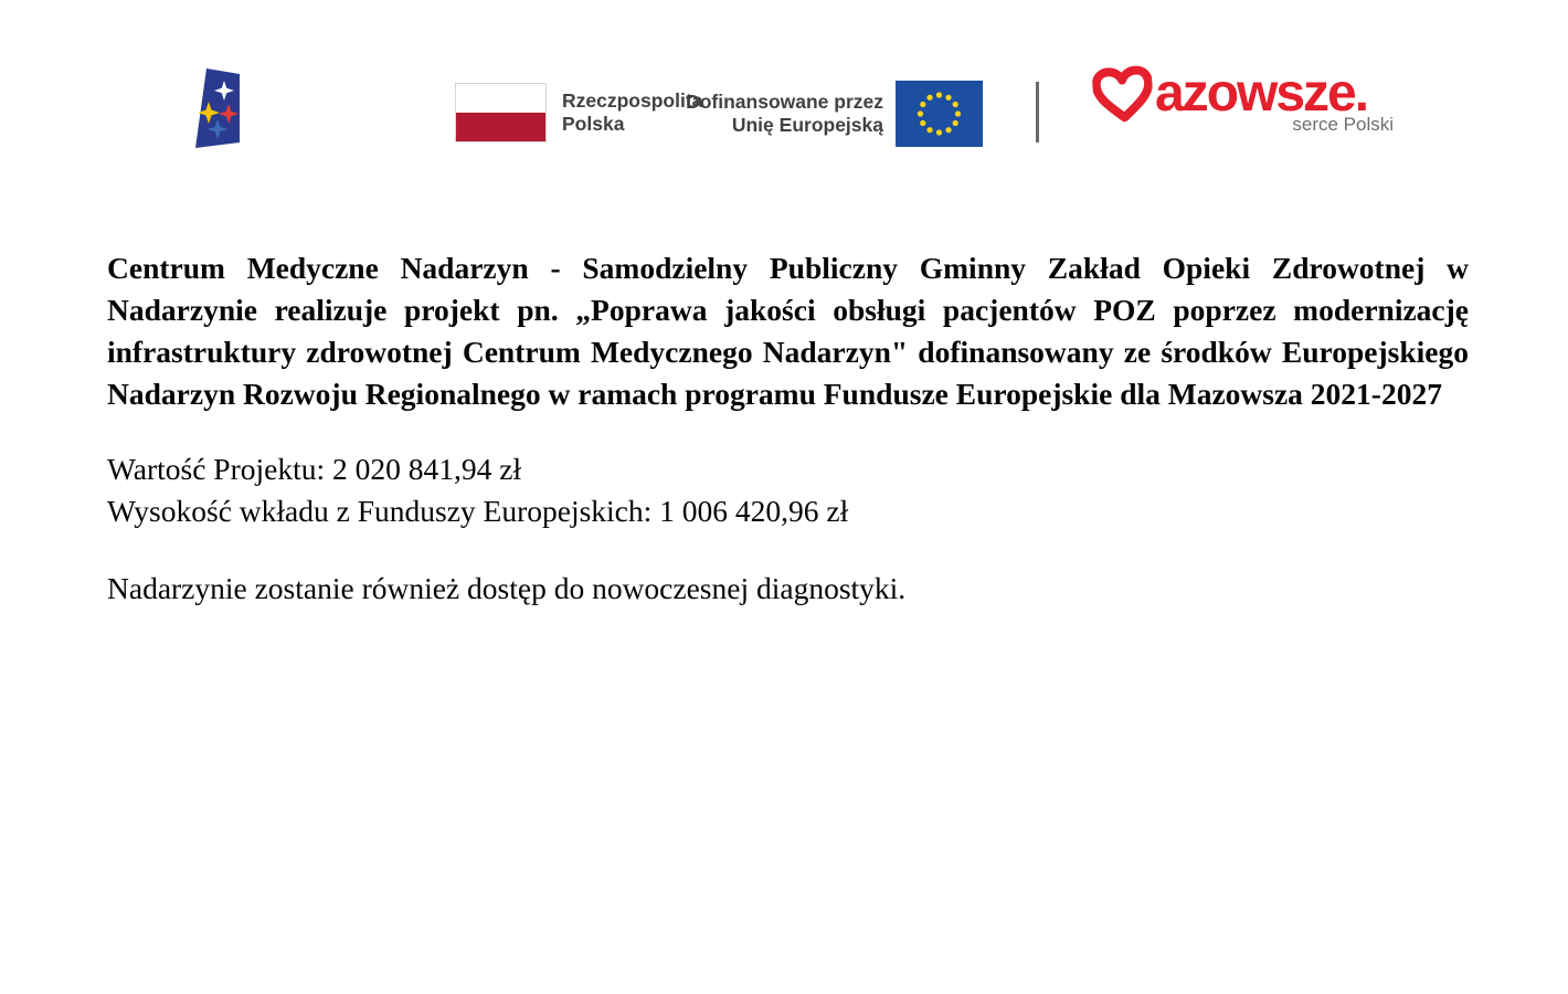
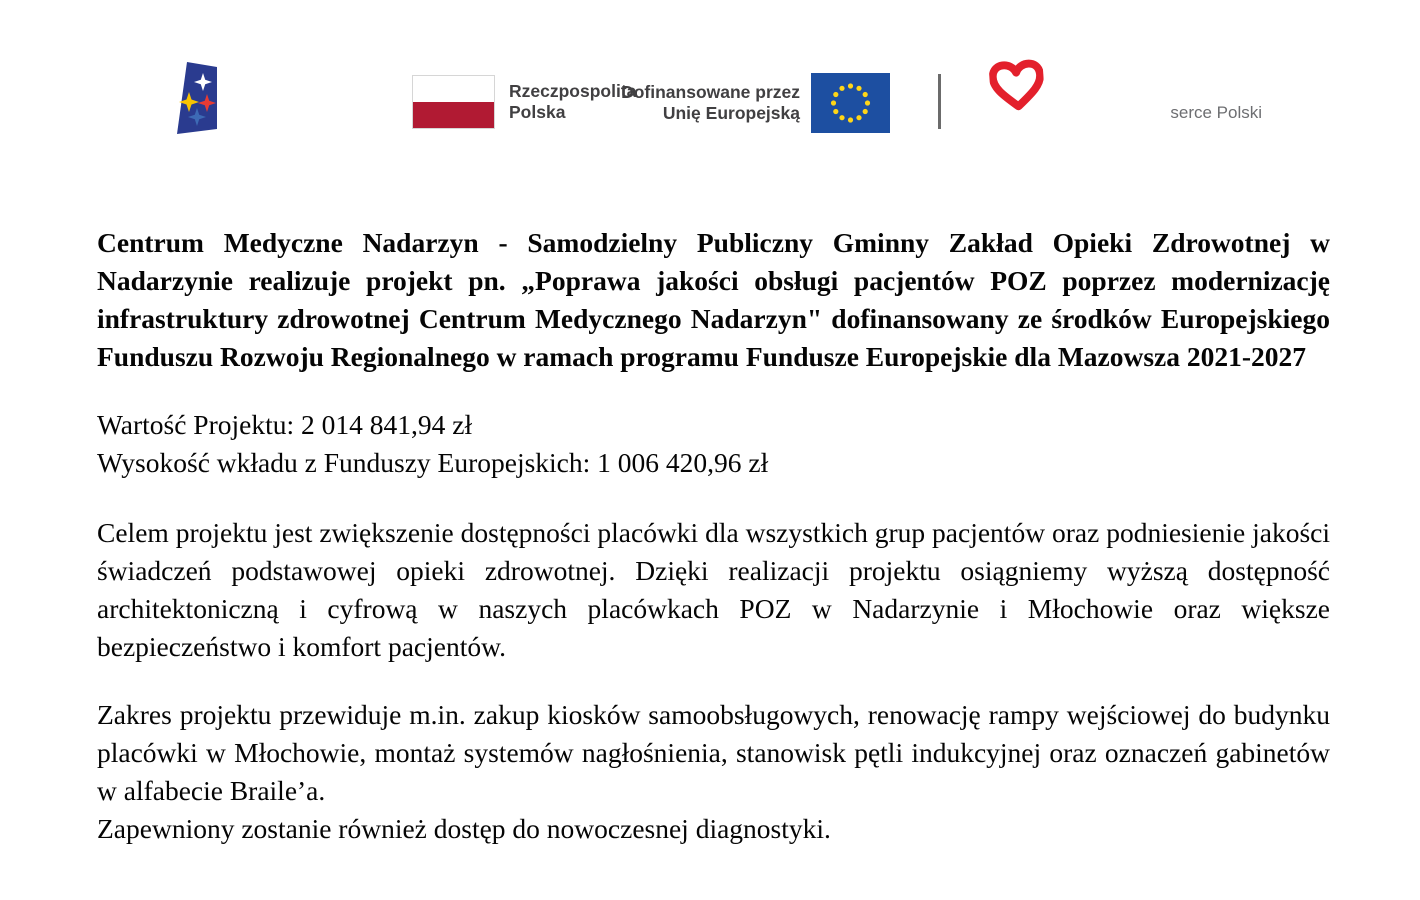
  Rzeczpospolita
  Polska
  Dofinansowane przez
  Unię Europejską
- azowsze.
  serce Polski
- Centrum Medyczne Nadarzyn - Samodzielny Publiczny Gminny Zakład Opieki Zdrowotnej w Nadarzynie realizuje projekt pn. „Poprawa jakości obsługi pacjentów POZ poprzez modernizację infrastruktury zdrowotnej Centrum Medycznego Nadarzyn" dofinansowany ze środków Europejskiego Nadarzyn Rozwoju Regionalnego w ramach programu Fundusze Europejskie dla Mazowsza 2021-2027
+ Centrum Medyczne Nadarzyn - Samodzielny Publiczny Gminny Zakład Opieki Zdrowotnej w Nadarzynie realizuje projekt pn. „Poprawa jakości obsługi pacjentów POZ poprzez modernizację infrastruktury zdrowotnej Centrum Medycznego Nadarzyn" dofinansowany ze środków Europejskiego Funduszu Rozwoju Regionalnego w ramach programu Fundusze Europejskie dla Mazowsza 2021-2027
- Wartość Projektu: 2 020 841,94 zł
+ Wartość Projektu: 2 014 841,94 zł
  Wysokość wkładu z Funduszy Europejskich: 1 006 420,96 zł
+ Celem projektu jest zwiększenie dostępności placówki dla wszystkich grup pacjentów oraz podniesienie jakości świadczeń podstawowej opieki zdrowotnej. Dzięki realizacji projektu osiągniemy wyższą dostępność architektoniczną i cyfrową w naszych placówkach POZ w Nadarzynie i Młochowie oraz większe bezpieczeństwo i komfort pacjentów.
+ Zakres projektu przewiduje m.in. zakup kiosków samoobsługowych, renowację rampy wejściowej do budynku placówki w Młochowie, montaż systemów nagłośnienia, stanowisk pętli indukcyjnej oraz oznaczeń gabinetów w alfabecie Braile’a.
- Nadarzynie zostanie również dostęp do nowoczesnej diagnostyki.
+ Zapewniony zostanie również dostęp do nowoczesnej diagnostyki.
